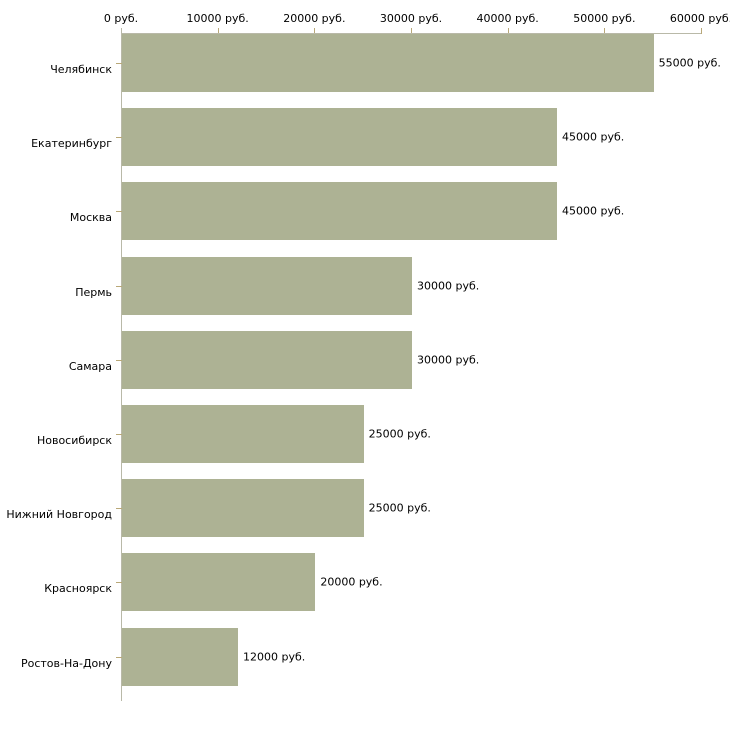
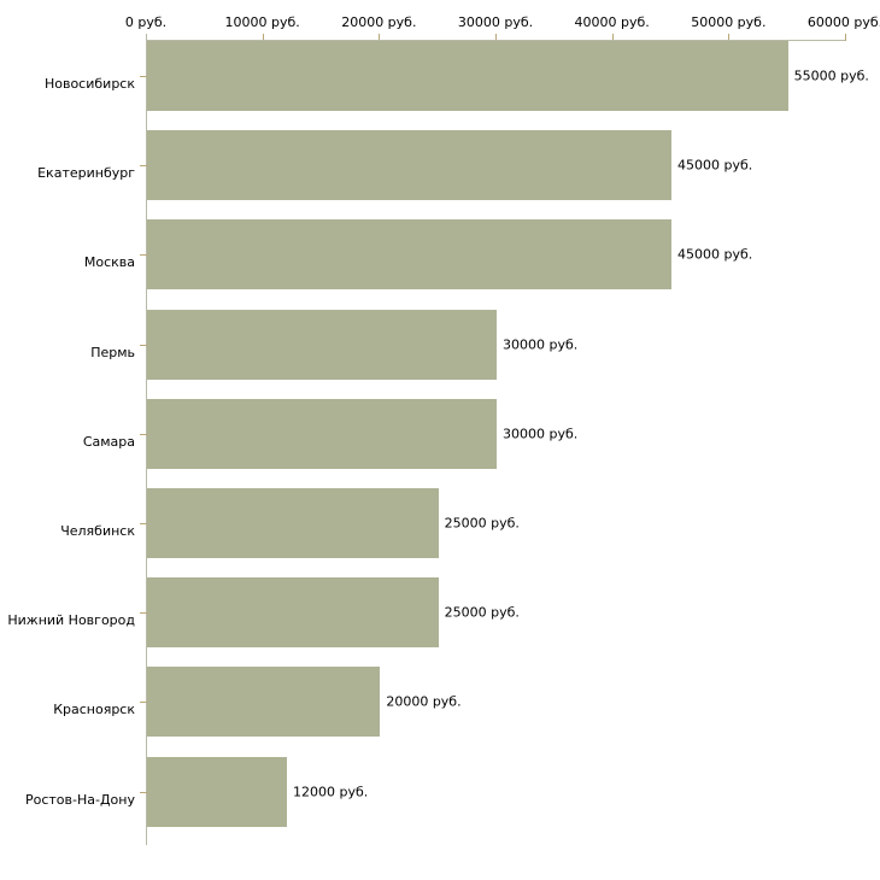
  0 руб.
  10000 руб.
  20000 руб.
  30000 руб.
  40000 руб.
  50000 руб.
  60000 руб
- Челябинск
+ Новосибирск
  Екатеринбург
  Москва
  Пермь
  Самара
- Новосибирск
+ Челябинск
  Нижний Новгород
  Красноярск
  Ростов-На-Дону
  55000 руб.
  45000 руб.
  45000 руб.
  30000 руб.
  30000 руб.
  25000 руб.
  25000 руб.
  20000 руб.
  12000 руб.
